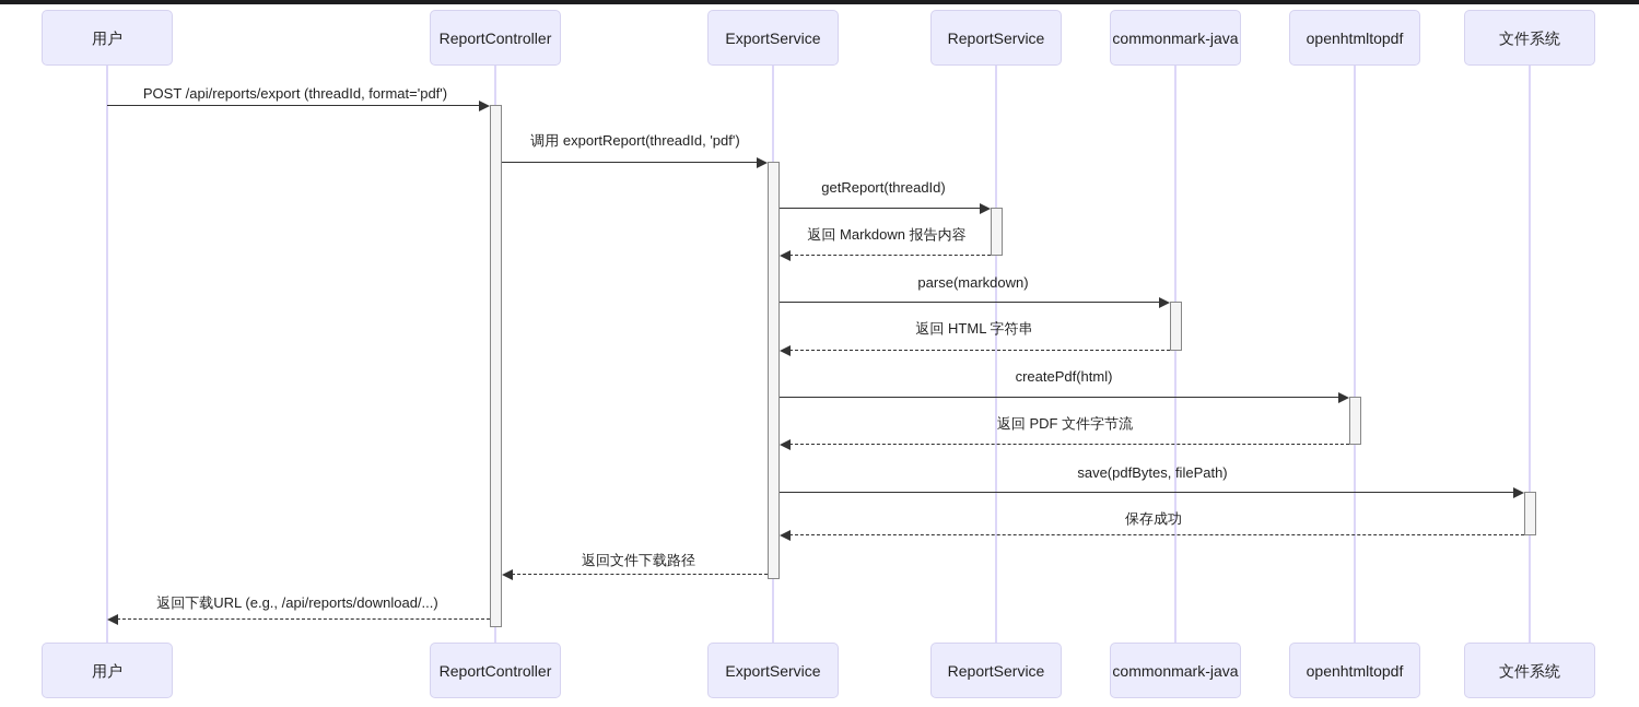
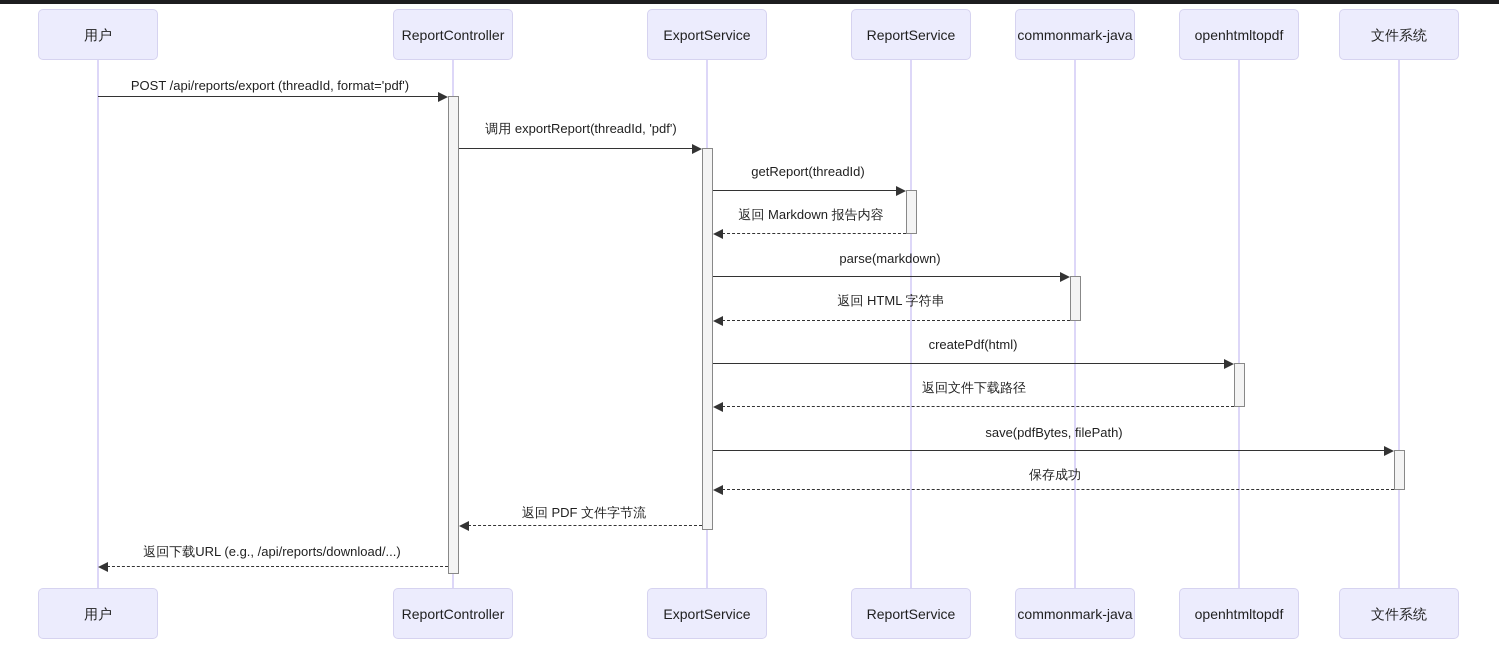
  用户
  ReportController
  ExportService
  ReportService
  commonmark-java
  openhtmltopdf
  文件系统
  用户
  ReportController
  ExportService
  ReportService
  commonmark-java
  openhtmltopdf
  文件系统
  POST /api/reports/export (threadId, format='pdf')
  调用 exportReport(threadId, 'pdf')
  getReport(threadId)
  返回 Markdown 报告内容
  parse(markdown)
  返回 HTML 字符串
  createPdf(html)
- 返回 PDF 文件字节流
+ 返回文件下载路径
  save(pdfBytes, filePath)
  保存成功
- 返回文件下载路径
+ 返回 PDF 文件字节流
  返回下载URL (e.g., /api/reports/download/...)
